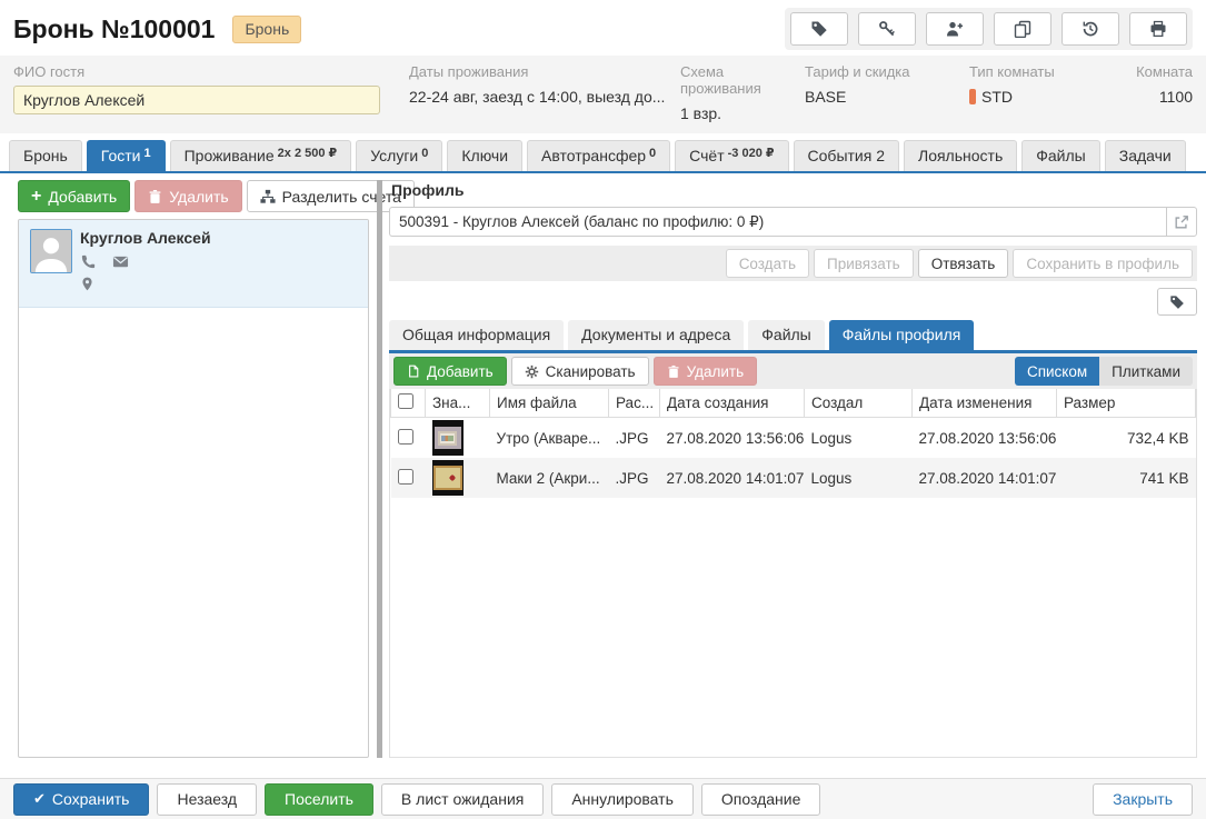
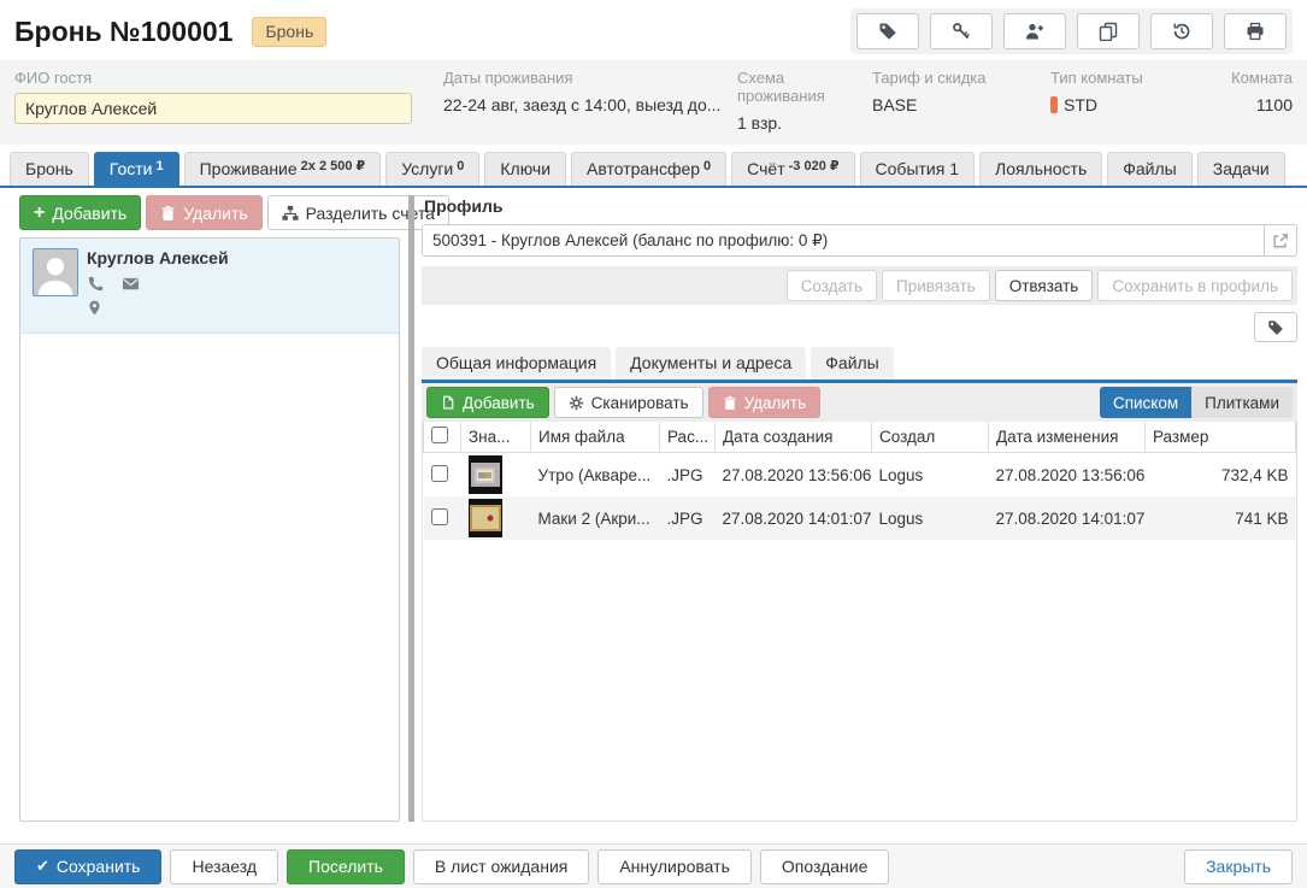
  Бронь №100001
  Бронь
  ФИО гостя
  Круглов Алексей
  Даты проживания
  22-24 авг, заезд с 14:00, выезд до...
  Схема проживания
  1 взр.
  Тариф и скидка
  BASE
  Тип комнаты
  STD
  Комната
  1100
  Бронь
  Гости 1
  Проживание 2x 2 500 ₽
  Услуги 0
  Ключи
  Автотрансфер 0
  Счёт -3 020 ₽
- События 2
+ События 1
  Лояльность
  Файлы
  Задачи
  +
  Добавить
  Удалить
  Разделить счта
  Круглов Алексей
  Профиль
  500391 - Круглов Алексей (баланс по профилю: 0 ₽)
  Создать
  Привязать
  Отвязать
  Сохранить в профиль
  Общая информация
  Документы и адреса
  Файлы
- Файлы профиля
  Добавить
  Сканировать
  Удалить
  Списком
  Плитками
  	Зна...	Имя файла	Рас...	Дата создания	Создал	Дата изменения	Размер
  		Утро (Акваре...	.JPG	27.08.2020 13:56:06	Logus	27.08.2020 13:56:06	732,4 KB
  		Маки 2 (Акри...	.JPG	27.08.2020 14:01:07	Logus	27.08.2020 14:01:07	741 KB
  ✔
  Сохранить
  Незаезд
  Поселить
  В лист ожидания
  Аннулировать
  Опоздание
  Закрыть
